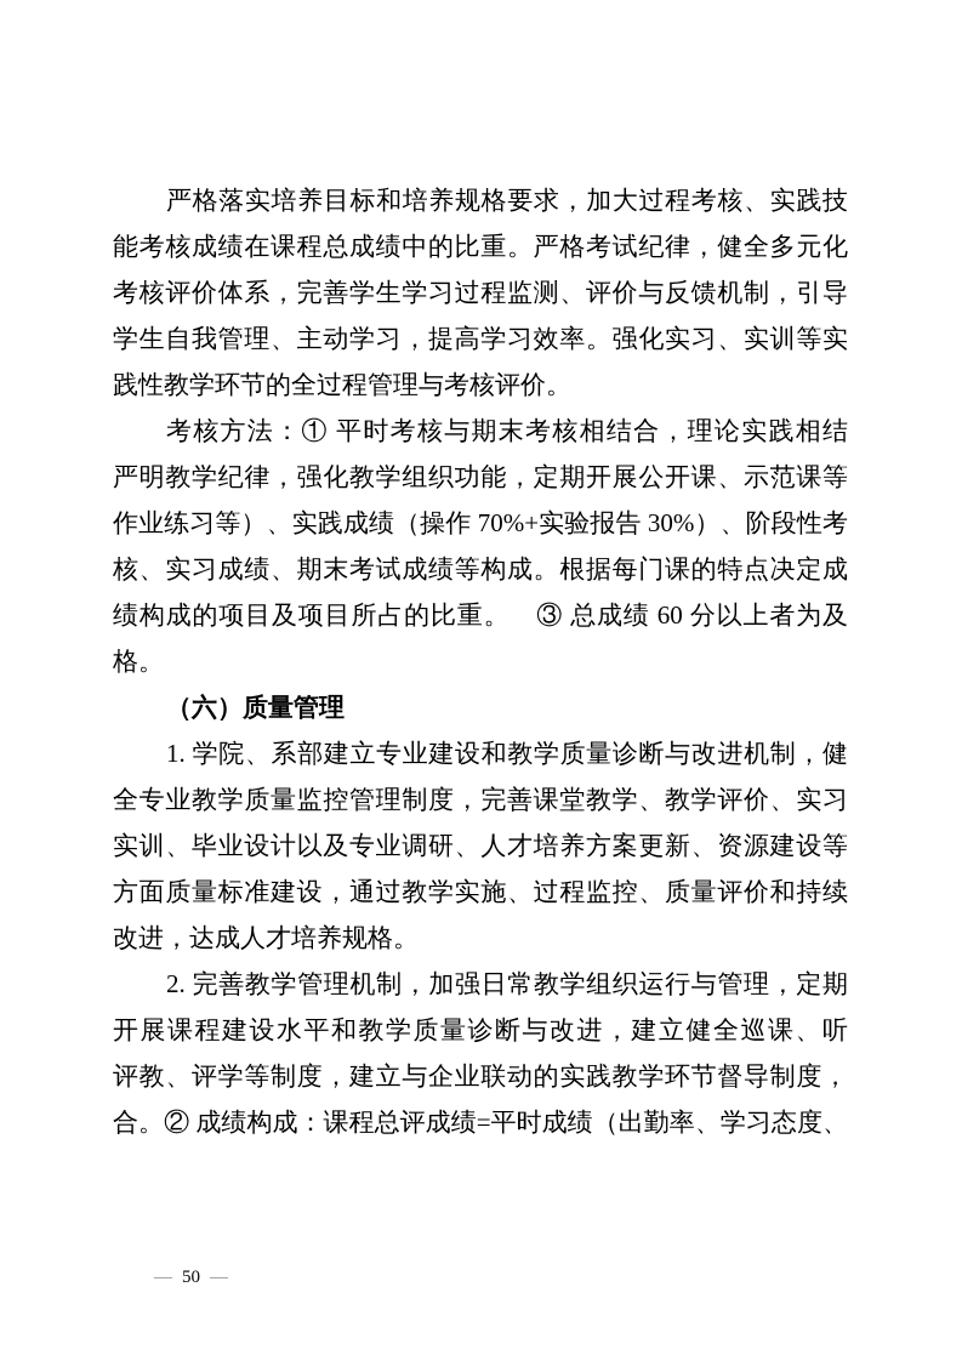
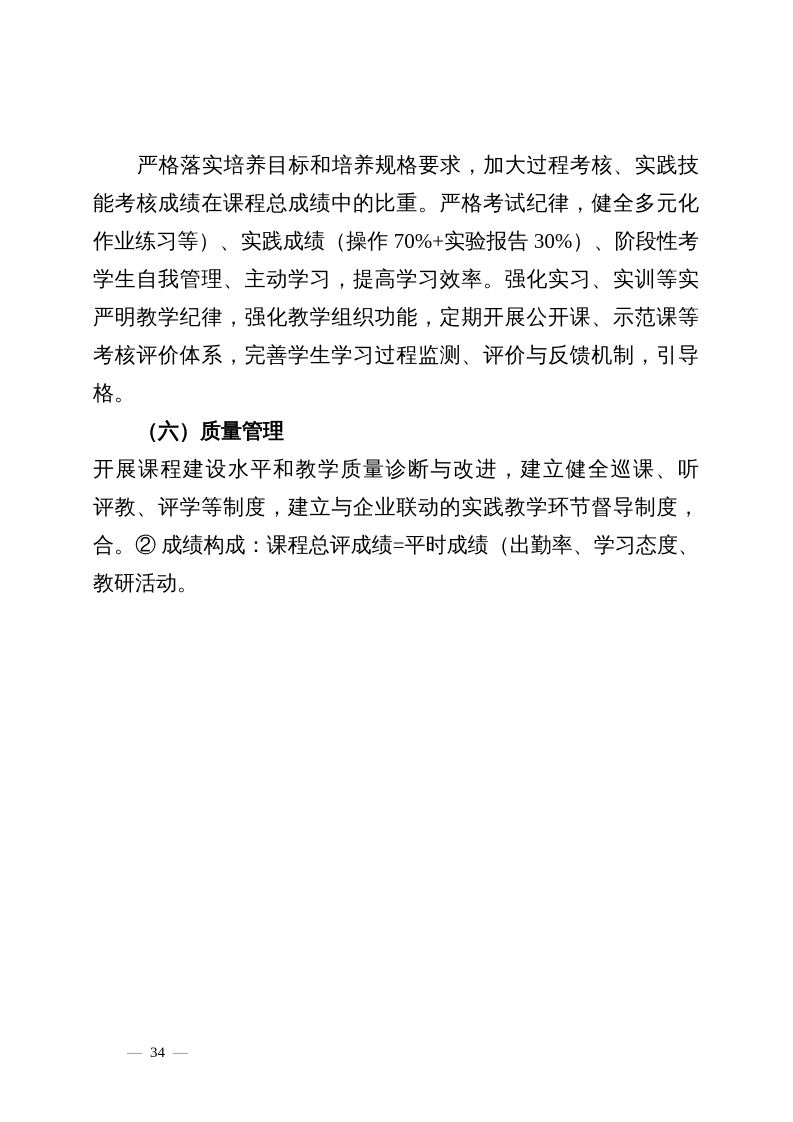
  严格落实培养目标和培养规格要求，加大过程考核、实践技
  能考核成绩在课程总成绩中的比重。严格考试纪律，健全多元化
- 考核评价体系，完善学生学习过程监测、评价与反馈机制，引导
+ 作业练习等）、实践成绩（操作 70%+实验报告 30%）、阶段性考
  学生自我管理、主动学习，提高学习效率。强化实习、实训等实
- 践性教学环节的全过程管理与考核评价。
- 考核方法：① 平时考核与期末考核相结合，理论实践相结
  严明教学纪律，强化教学组织功能，定期开展公开课、示范课等
- 作业练习等）、实践成绩（操作 70%+实验报告 30%）、阶段性考
+ 考核评价体系，完善学生学习过程监测、评价与反馈机制，引导
- 核、实习成绩、期末考试成绩等构成。根据每门课的特点决定成
- 绩构成的项目及项目所占的比重。 ③ 总成绩 60 分以上者为及
  格。
  （六）质量管理
- 1. 学院、系部建立专业建设和教学质量诊断与改进机制，健
- 全专业教学质量监控管理制度，完善课堂教学、教学评价、实习
- 实训、毕业设计以及专业调研、人才培养方案更新、资源建设等
- 方面质量标准建设，通过教学实施、过程监控、质量评价和持续
- 改进，达成人才培养规格。
- 2. 完善教学管理机制，加强日常教学组织运行与管理，定期
  开展课程建设水平和教学质量诊断与改进，建立健全巡课、听
  评教、评学等制度，建立与企业联动的实践教学环节督导制度，
  合。② 成绩构成：课程总评成绩=平时成绩（出勤率、学习态度、
+ 教研活动。
  —
- 50
+ 34
  —
